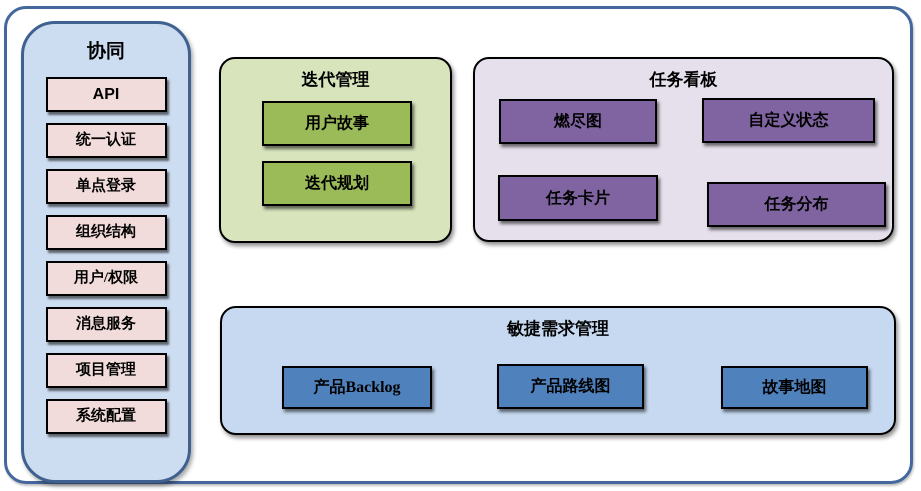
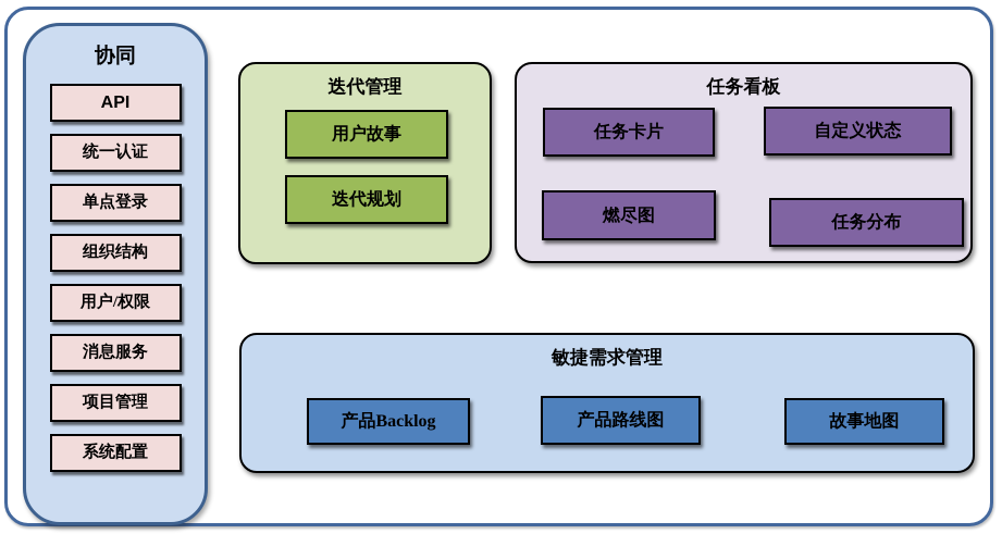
  协同
  API
  统一认证
  单点登录
  组织结构
  用户/权限
  消息服务
  项目管理
  系统配置
  迭代管理
  用户故事
  迭代规划
  任务看板
- 燃尽图
+ 任务卡片
  自定义状态
- 任务卡片
+ 燃尽图
  任务分布
  敏捷需求管理
  产品Backlog
  产品路线图
  故事地图
